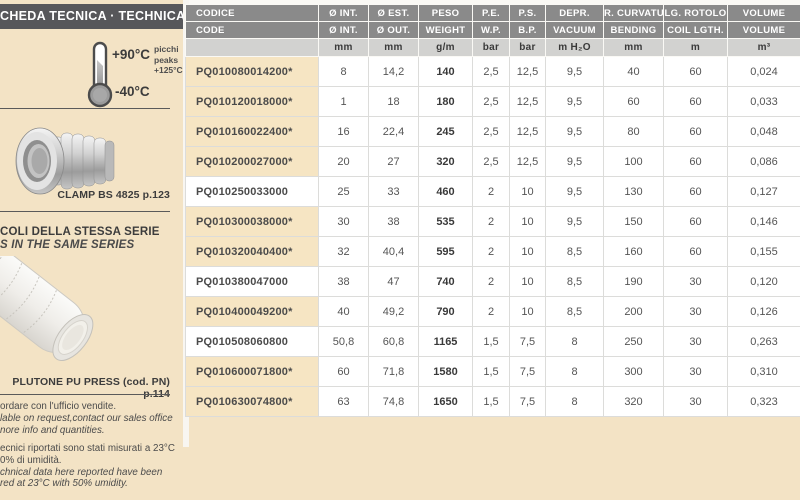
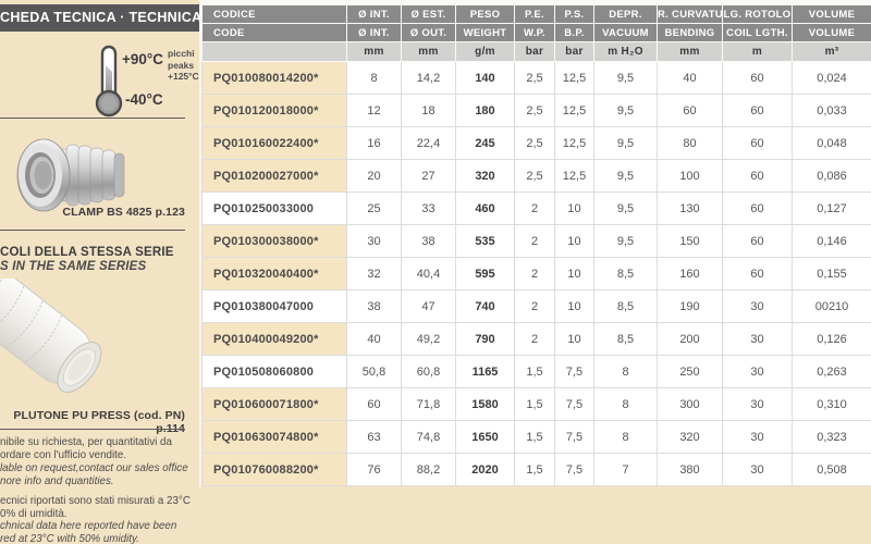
  CHEDA TECNICA · TECHNICA
  +90°C
  -40°C
  picchi
  peaks
  +125°C
  CLAMP BS 4825 p.123
  COLI DELLA STESSA SERIE
  S IN THE SAME SERIES
  PLUTONE PU PRESS (cod. PN) p.114
+ nibile su richiesta, per quantitativi da
  ordare con l'ufficio vendite.
  lable on request,contact our sales office
  nore info and quantities.
  ecnici riportati sono stati misurati a 23°C
  0% di umidità.
  chnical data here reported have been
  red at 23°C with 50% umidity.
  CODICE	Ø INT.	Ø EST.	PESO	P.E.	P.S.	DEPR.	R. CURVATU	LG. ROTOLO	VOLUME
  CODE	Ø INT.	Ø OUT.	WEIGHT	W.P.	B.P.	VACUUM	BENDING	COIL LGTH.	VOLUME
  	mm	mm	g/m	bar	bar	m H₂O	mm	m	m³
  PQ010080014200*	8	14,2	140	2,5	12,5	9,5	40	60	0,024
- PQ010120018000*	1	18	180	2,5	12,5	9,5	60	60	0,033
+ PQ010120018000*	12	18	180	2,5	12,5	9,5	60	60	0,033
  PQ010160022400*	16	22,4	245	2,5	12,5	9,5	80	60	0,048
  PQ010200027000*	20	27	320	2,5	12,5	9,5	100	60	0,086
  PQ010250033000	25	33	460	2	10	9,5	130	60	0,127
  PQ010300038000*	30	38	535	2	10	9,5	150	60	0,146
  PQ010320040400*	32	40,4	595	2	10	8,5	160	60	0,155
- PQ010380047000	38	47	740	2	10	8,5	190	30	0,120
+ PQ010380047000	38	47	740	2	10	8,5	190	30	00210
  PQ010400049200*	40	49,2	790	2	10	8,5	200	30	0,126
  PQ010508060800	50,8	60,8	1165	1,5	7,5	8	250	30	0,263
  PQ010600071800*	60	71,8	1580	1,5	7,5	8	300	30	0,310
  PQ010630074800*	63	74,8	1650	1,5	7,5	8	320	30	0,323
+ PQ010760088200*	76	88,2	2020	1,5	7,5	7	380	30	0,508
